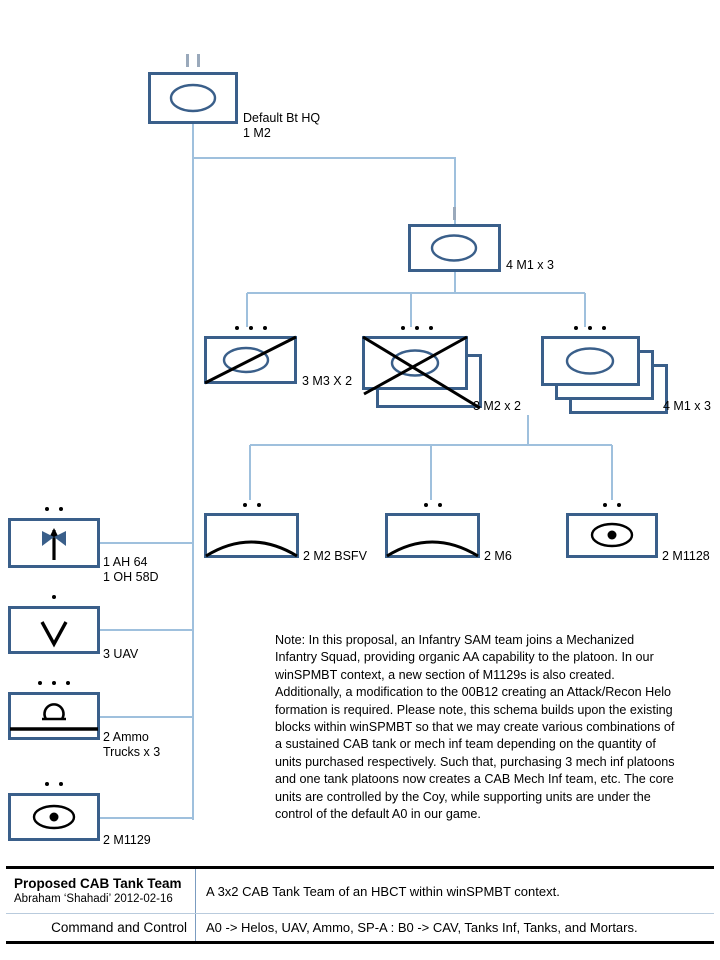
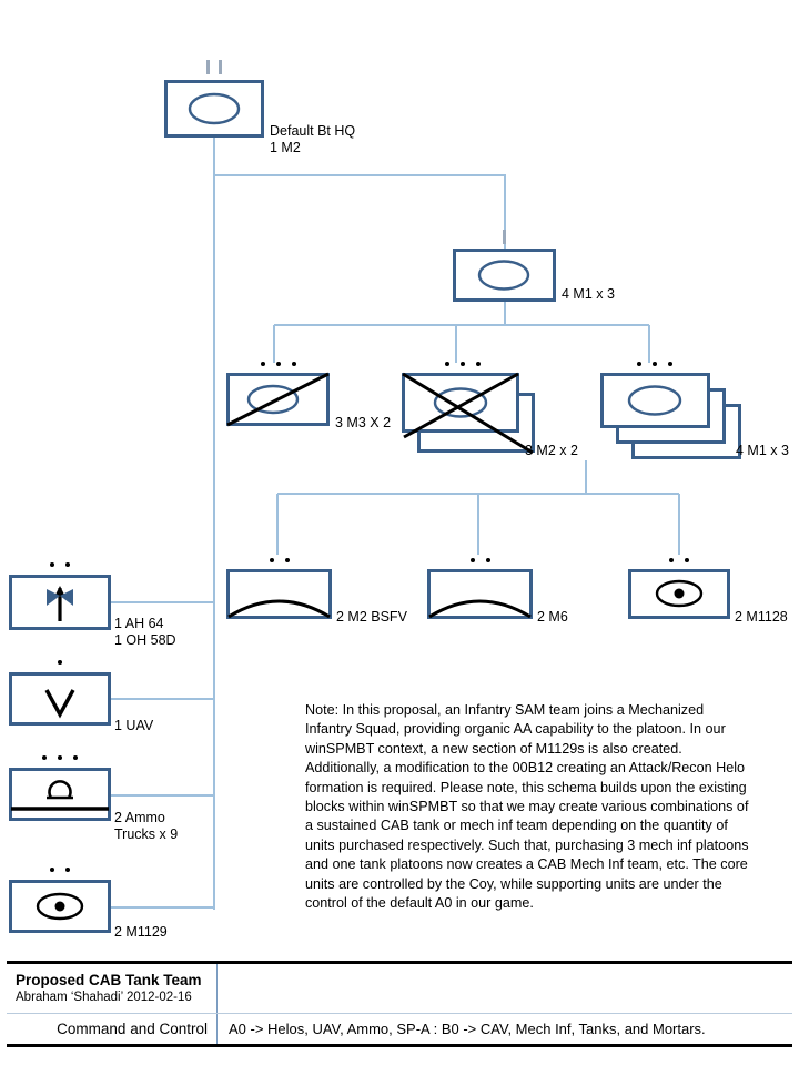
  Default Bt HQ
  1 M2
  4 M1 x 3
  3 M3 X 2
  3 M2 x 2
  4 M1 x 3
  2 M2 BSFV
  2 M6
  2 M1128
  1 AH 64
  1 OH 58D
- 3 UAV
+ 1 UAV
  2 Ammo
- Trucks x 3
+ Trucks x 9
  2 M1129
  Note: In this proposal, an Infantry SAM team joins a Mechanized Infantry Squad, providing organic AA capability to the platoon. In our winSPMBT context, a new section of M1129s is also created. Additionally, a modification to the 00B12 creating an Attack/Recon Helo formation is required. Please note, this schema builds upon the existing blocks within winSPMBT so that we may create various combinations of a sustained CAB tank or mech inf team depending on the quantity of units purchased respectively. Such that, purchasing 3 mech inf platoons and one tank platoons now creates a CAB Mech Inf team, etc. The core units are controlled by the Coy, while supporting units are under the control of the default A0 in our game.
  Proposed CAB Tank Team
  Abraham ‘Shahadi’ 2012-02-16
- A 3x2 CAB Tank Team of an HBCT within winSPMBT context.
  Command and Control
- A0 -> Helos, UAV, Ammo, SP-A : B0 -> CAV, Tanks Inf, Tanks, and Mortars.
+ A0 -> Helos, UAV, Ammo, SP-A : B0 -> CAV, Mech Inf, Tanks, and Mortars.
